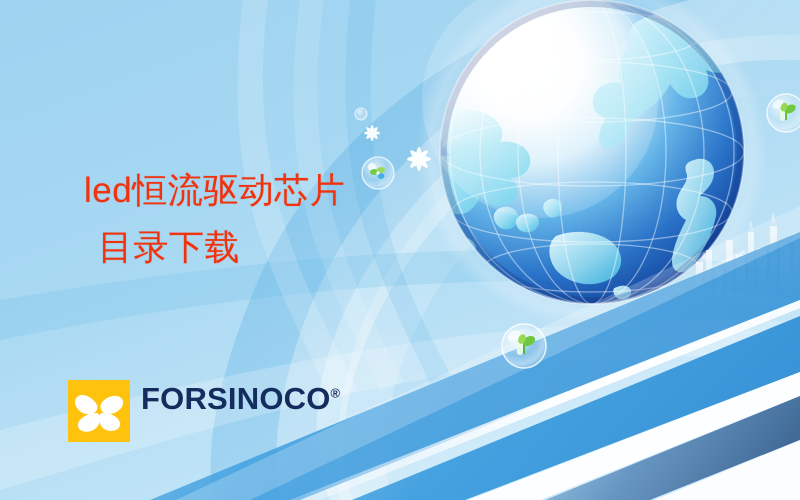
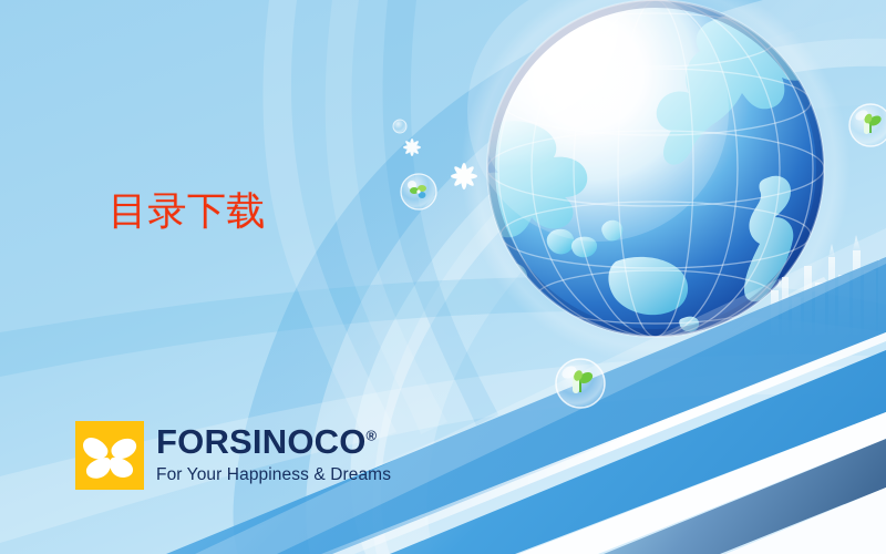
- led恒流驱动芯片
  目录下载
  FORSINOCO®
+ For Your Happiness & Dreams
